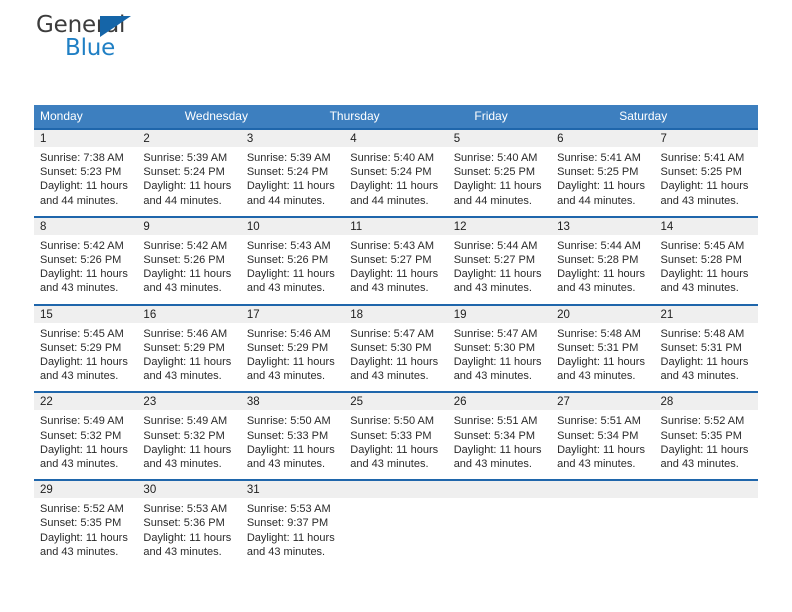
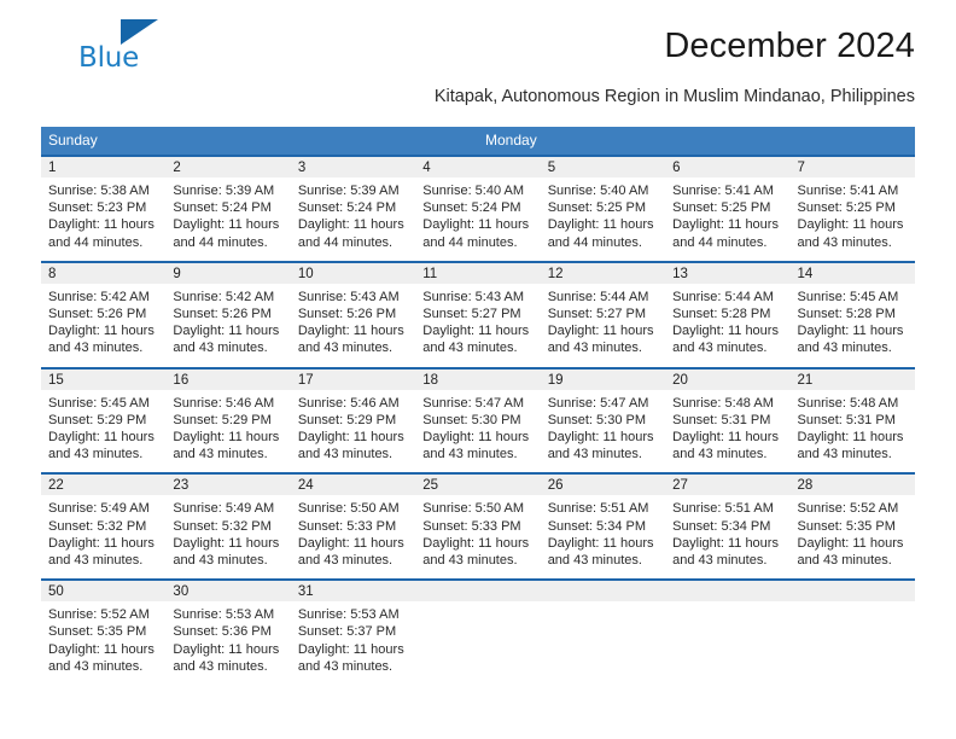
- General
  Blue
+ December 2024
+ Kitapak, Autonomous Region in Muslim Mindanao, Philippines
+ Sunday
  Monday
- Wednesday
- Thursday
- Friday
- Saturday
  1
- Sunrise: 7:38 AM
+ Sunrise: 5:38 AM
  Sunset: 5:23 PM
  Daylight: 11 hours
  and 44 minutes.
  2
  Sunrise: 5:39 AM
  Sunset: 5:24 PM
  Daylight: 11 hours
  and 44 minutes.
  3
  Sunrise: 5:39 AM
  Sunset: 5:24 PM
  Daylight: 11 hours
  and 44 minutes.
  4
  Sunrise: 5:40 AM
  Sunset: 5:24 PM
  Daylight: 11 hours
  and 44 minutes.
  5
  Sunrise: 5:40 AM
  Sunset: 5:25 PM
  Daylight: 11 hours
  and 44 minutes.
  6
  Sunrise: 5:41 AM
  Sunset: 5:25 PM
  Daylight: 11 hours
  and 44 minutes.
  7
  Sunrise: 5:41 AM
  Sunset: 5:25 PM
  Daylight: 11 hours
  and 43 minutes.
  8
  Sunrise: 5:42 AM
  Sunset: 5:26 PM
  Daylight: 11 hours
  and 43 minutes.
  9
  Sunrise: 5:42 AM
  Sunset: 5:26 PM
  Daylight: 11 hours
  and 43 minutes.
  10
  Sunrise: 5:43 AM
  Sunset: 5:26 PM
  Daylight: 11 hours
  and 43 minutes.
  11
  Sunrise: 5:43 AM
  Sunset: 5:27 PM
  Daylight: 11 hours
  and 43 minutes.
  12
  Sunrise: 5:44 AM
  Sunset: 5:27 PM
  Daylight: 11 hours
  and 43 minutes.
  13
  Sunrise: 5:44 AM
  Sunset: 5:28 PM
  Daylight: 11 hours
  and 43 minutes.
  14
  Sunrise: 5:45 AM
  Sunset: 5:28 PM
  Daylight: 11 hours
  and 43 minutes.
  15
  Sunrise: 5:45 AM
  Sunset: 5:29 PM
  Daylight: 11 hours
  and 43 minutes.
  16
  Sunrise: 5:46 AM
  Sunset: 5:29 PM
  Daylight: 11 hours
  and 43 minutes.
  17
  Sunrise: 5:46 AM
  Sunset: 5:29 PM
  Daylight: 11 hours
  and 43 minutes.
  18
  Sunrise: 5:47 AM
  Sunset: 5:30 PM
  Daylight: 11 hours
  and 43 minutes.
  19
  Sunrise: 5:47 AM
  Sunset: 5:30 PM
  Daylight: 11 hours
  and 43 minutes.
  20
  Sunrise: 5:48 AM
  Sunset: 5:31 PM
  Daylight: 11 hours
  and 43 minutes.
  21
  Sunrise: 5:48 AM
  Sunset: 5:31 PM
  Daylight: 11 hours
  and 43 minutes.
  22
  Sunrise: 5:49 AM
  Sunset: 5:32 PM
  Daylight: 11 hours
  and 43 minutes.
  23
  Sunrise: 5:49 AM
  Sunset: 5:32 PM
  Daylight: 11 hours
  and 43 minutes.
- 38
+ 24
  Sunrise: 5:50 AM
  Sunset: 5:33 PM
  Daylight: 11 hours
  and 43 minutes.
  25
  Sunrise: 5:50 AM
  Sunset: 5:33 PM
  Daylight: 11 hours
  and 43 minutes.
  26
  Sunrise: 5:51 AM
  Sunset: 5:34 PM
  Daylight: 11 hours
  and 43 minutes.
  27
  Sunrise: 5:51 AM
  Sunset: 5:34 PM
  Daylight: 11 hours
  and 43 minutes.
  28
  Sunrise: 5:52 AM
  Sunset: 5:35 PM
  Daylight: 11 hours
  and 43 minutes.
- 29
+ 50
  Sunrise: 5:52 AM
  Sunset: 5:35 PM
  Daylight: 11 hours
  and 43 minutes.
  30
  Sunrise: 5:53 AM
  Sunset: 5:36 PM
  Daylight: 11 hours
  and 43 minutes.
  31
  Sunrise: 5:53 AM
- Sunset: 9:37 PM
+ Sunset: 5:37 PM
  Daylight: 11 hours
  and 43 minutes.
